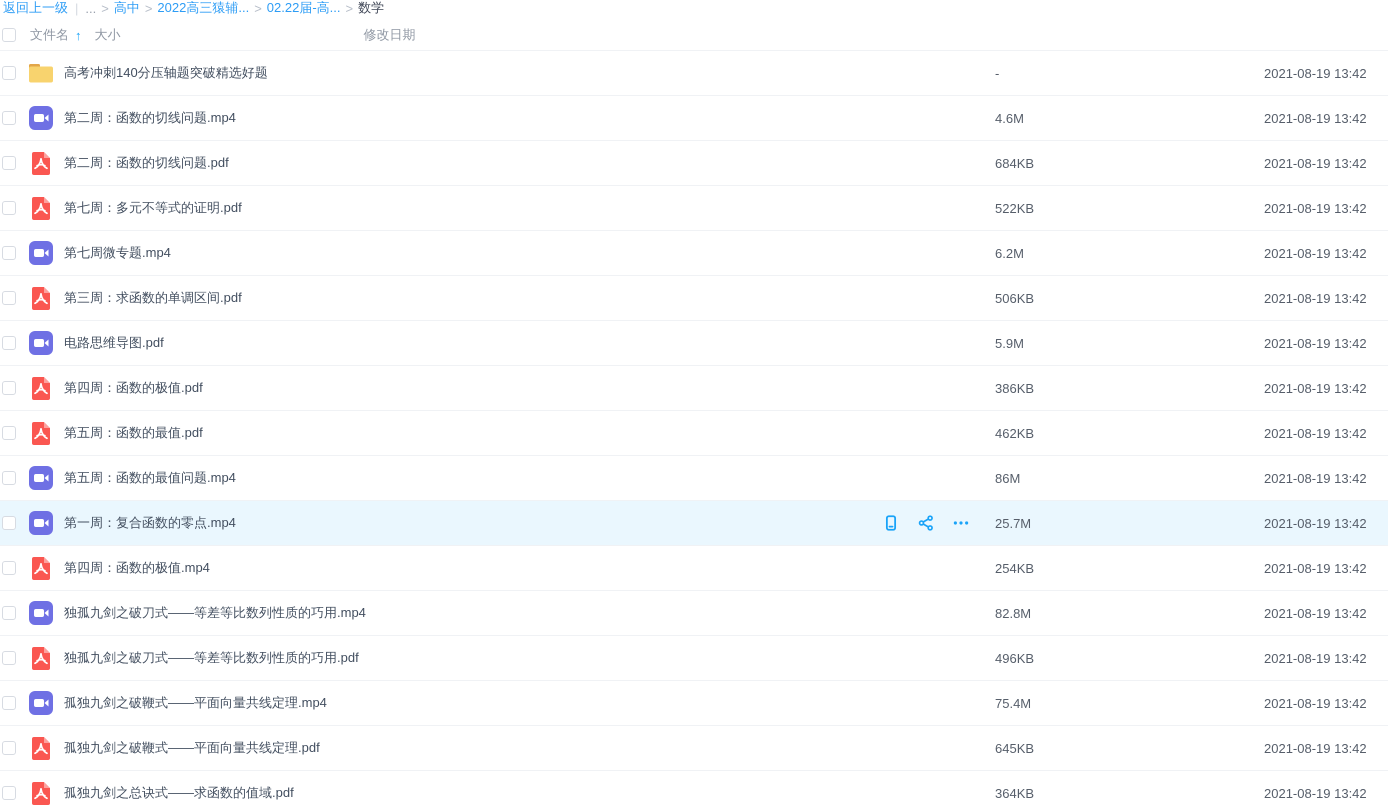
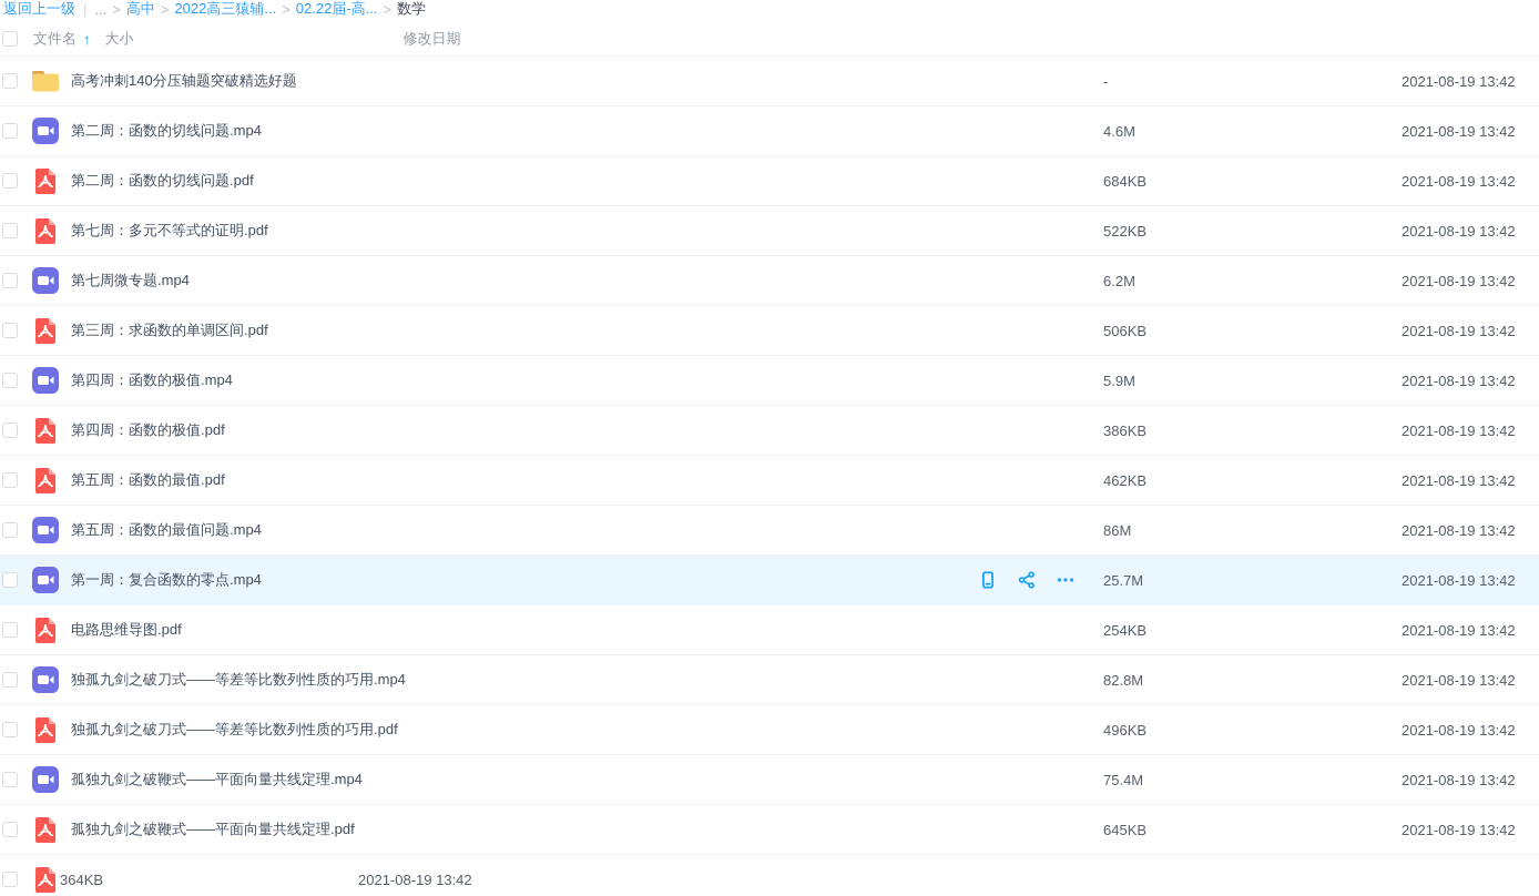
  返回上一级
  |
  ...
  >
  高中
  >
  2022高三猿辅...
  >
  02.22届-高...
  >
  数学
  文件名
  ↑
  大小
  修改日期
  高考冲刺140分压轴题突破精选好题
  -
  2021-08-19 13:42
  第二周：函数的切线问题.mp4
  4.6M
  2021-08-19 13:42
  第二周：函数的切线问题.pdf
  684KB
  2021-08-19 13:42
  第七周：多元不等式的证明.pdf
  522KB
  2021-08-19 13:42
  第七周微专题.mp4
  6.2M
  2021-08-19 13:42
  第三周：求函数的单调区间.pdf
  506KB
  2021-08-19 13:42
- 电路思维导图.pdf
+ 第四周：函数的极值.mp4
  5.9M
  2021-08-19 13:42
  第四周：函数的极值.pdf
  386KB
  2021-08-19 13:42
  第五周：函数的最值.pdf
  462KB
  2021-08-19 13:42
  第五周：函数的最值问题.mp4
  86M
  2021-08-19 13:42
  第一周：复合函数的零点.mp4
  25.7M
  2021-08-19 13:42
- 第四周：函数的极值.mp4
+ 电路思维导图.pdf
  254KB
  2021-08-19 13:42
  独孤九剑之破刀式——等差等比数列性质的巧用.mp4
  82.8M
  2021-08-19 13:42
  独孤九剑之破刀式——等差等比数列性质的巧用.pdf
  496KB
  2021-08-19 13:42
  孤独九剑之破鞭式——平面向量共线定理.mp4
  75.4M
  2021-08-19 13:42
  孤独九剑之破鞭式——平面向量共线定理.pdf
  645KB
  2021-08-19 13:42
- 孤独九剑之总诀式——求函数的值域.pdf
  364KB
  2021-08-19 13:42
